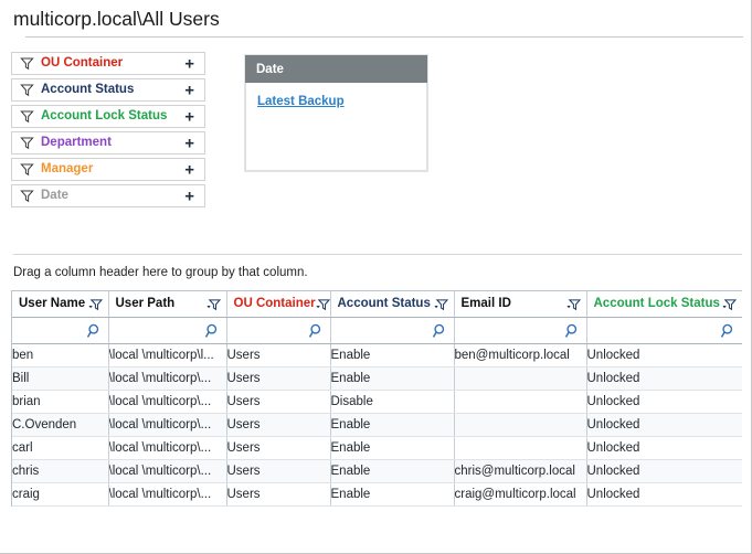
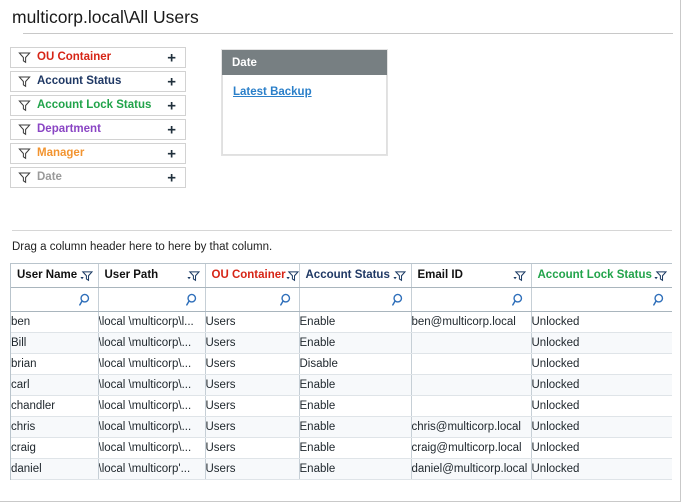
  multicorp.local\All Users
  OU Container
  +
  Account Status
  +
  Account Lock Status
  +
  Department
  +
  Manager
  +
  Date
  +
  Date
  Latest Backup
- Drag a column header here to group by that column.
+ Drag a column header here to here by that column.
  User Name	User Path	OU Container	Account Status	Email ID	Account Lock Status
  ben	\local \multicorp\l...	Users	Enable	ben@multicorp.local	Unlocked
  Bill	\local \multicorp\...	Users	Enable		Unlocked
  brian	\local \multicorp\...	Users	Disable		Unlocked
- C.Ovenden	\local \multicorp\...	Users	Enable		Unlocked
  carl	\local \multicorp\...	Users	Enable		Unlocked
+ chandler	\local \multicorp\...	Users	Enable		Unlocked
  chris	\local \multicorp\...	Users	Enable	chris@multicorp.local	Unlocked
  craig	\local \multicorp\...	Users	Enable	craig@multicorp.local	Unlocked
+ daniel	\local \multicorp'...	Users	Enable	daniel@multicorp.local	Unlocked
